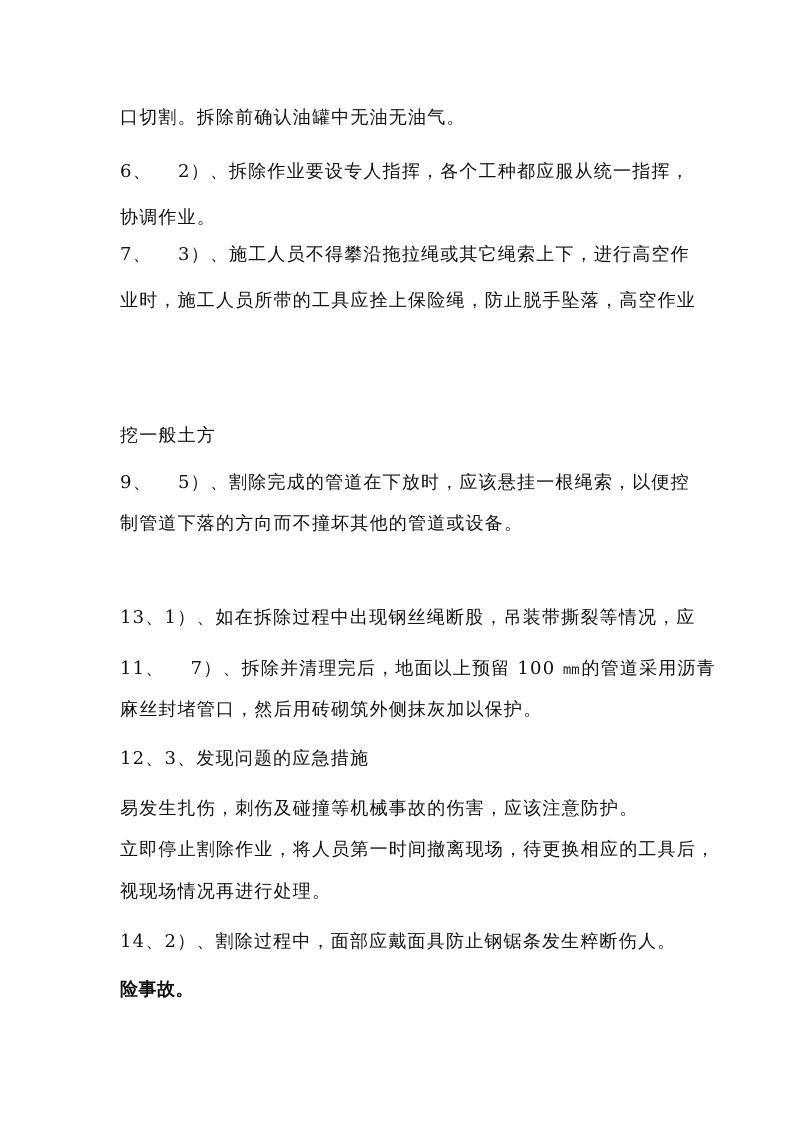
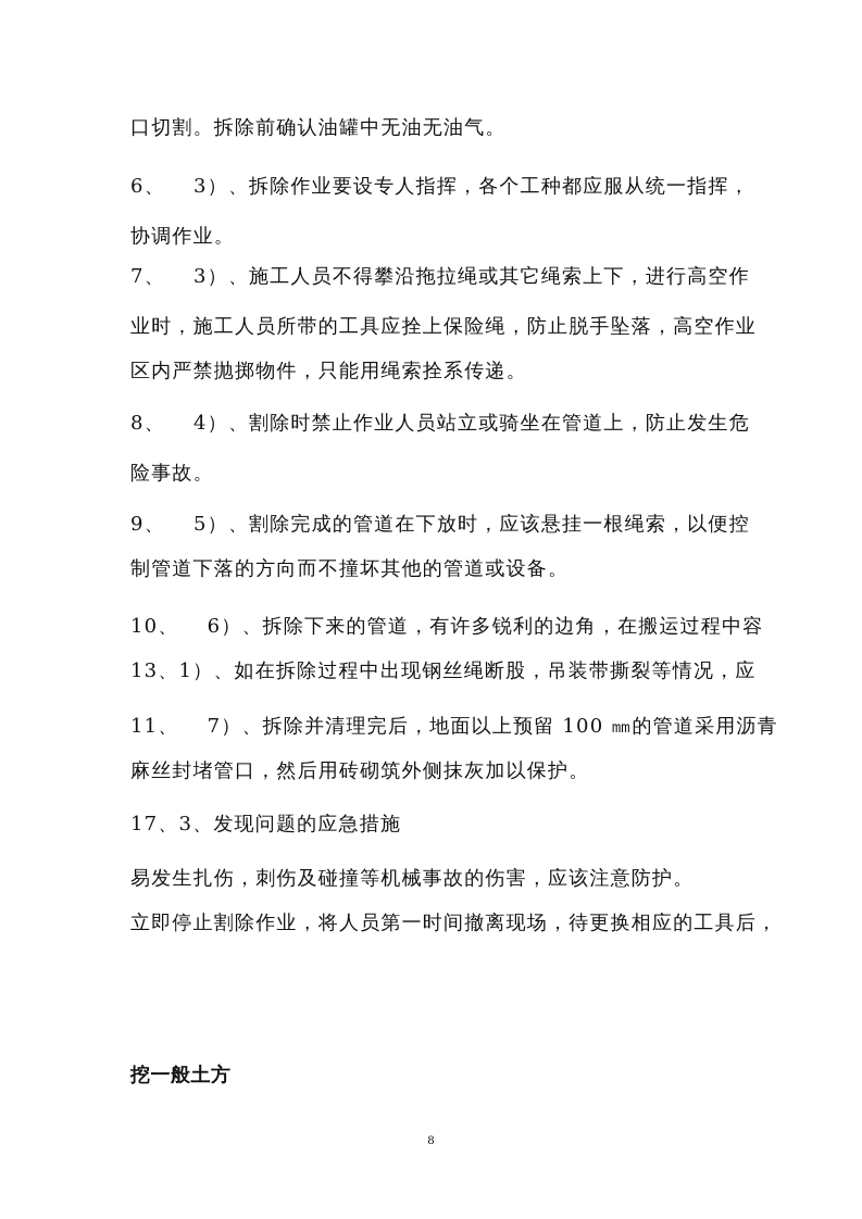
  口切割。拆除前确认油罐中无油无油气。
- 6、 2）、拆除作业要设专人指挥，各个工种都应服从统一指挥，
+ 6、 3）、拆除作业要设专人指挥，各个工种都应服从统一指挥，
  协调作业。
  7、 3）、施工人员不得攀沿拖拉绳或其它绳索上下，进行高空作
  业时，施工人员所带的工具应拴上保险绳，防止脱手坠落，高空作业
+ 区内严禁抛掷物件，只能用绳索拴系传递。
+ 8、 4）、割除时禁止作业人员站立或骑坐在管道上，防止发生危
- 挖一般土方
+ 险事故。
  9、 5）、割除完成的管道在下放时，应该悬挂一根绳索，以便控
  制管道下落的方向而不撞坏其他的管道或设备。
+ 10、 6）、拆除下来的管道，有许多锐利的边角，在搬运过程中容
  13、1）、如在拆除过程中出现钢丝绳断股，吊装带撕裂等情况，应
  11、 7）、拆除并清理完后，地面以上预留 100 ㎜的管道采用沥青
  麻丝封堵管口，然后用砖砌筑外侧抹灰加以保护。
- 12、3、发现问题的应急措施
+ 17、3、发现问题的应急措施
  易发生扎伤，刺伤及碰撞等机械事故的伤害，应该注意防护。
  立即停止割除作业，将人员第一时间撤离现场，待更换相应的工具后，
- 视现场情况再进行处理。
- 14、2）、割除过程中，面部应戴面具防止钢锯条发生粹断伤人。
- 险事故。
+ 挖一般土方
+ 8
